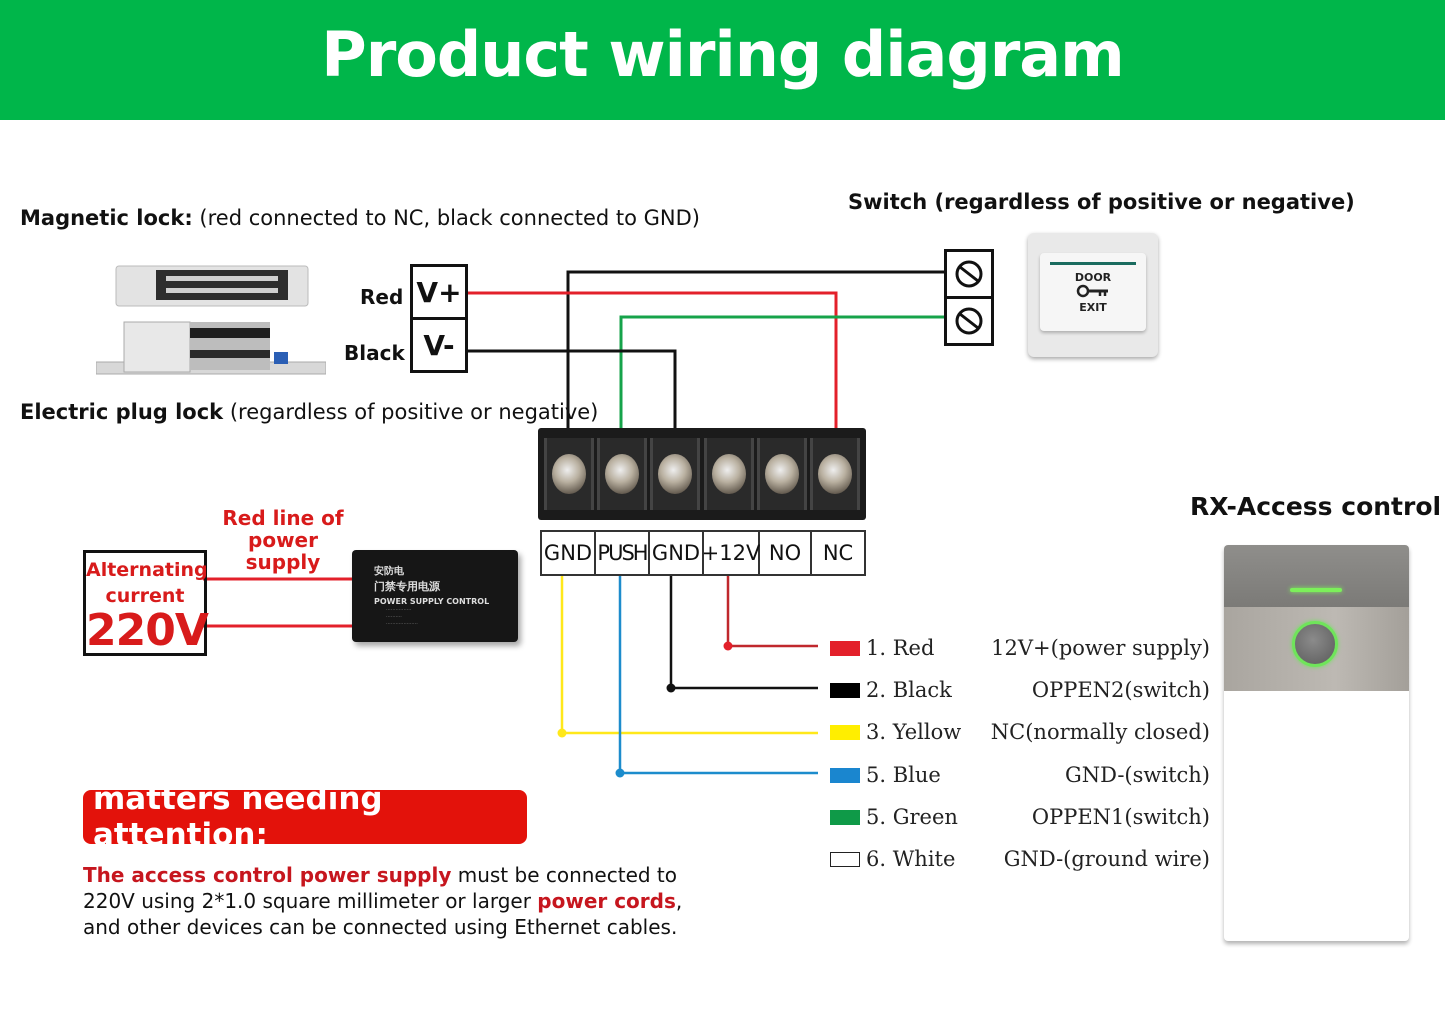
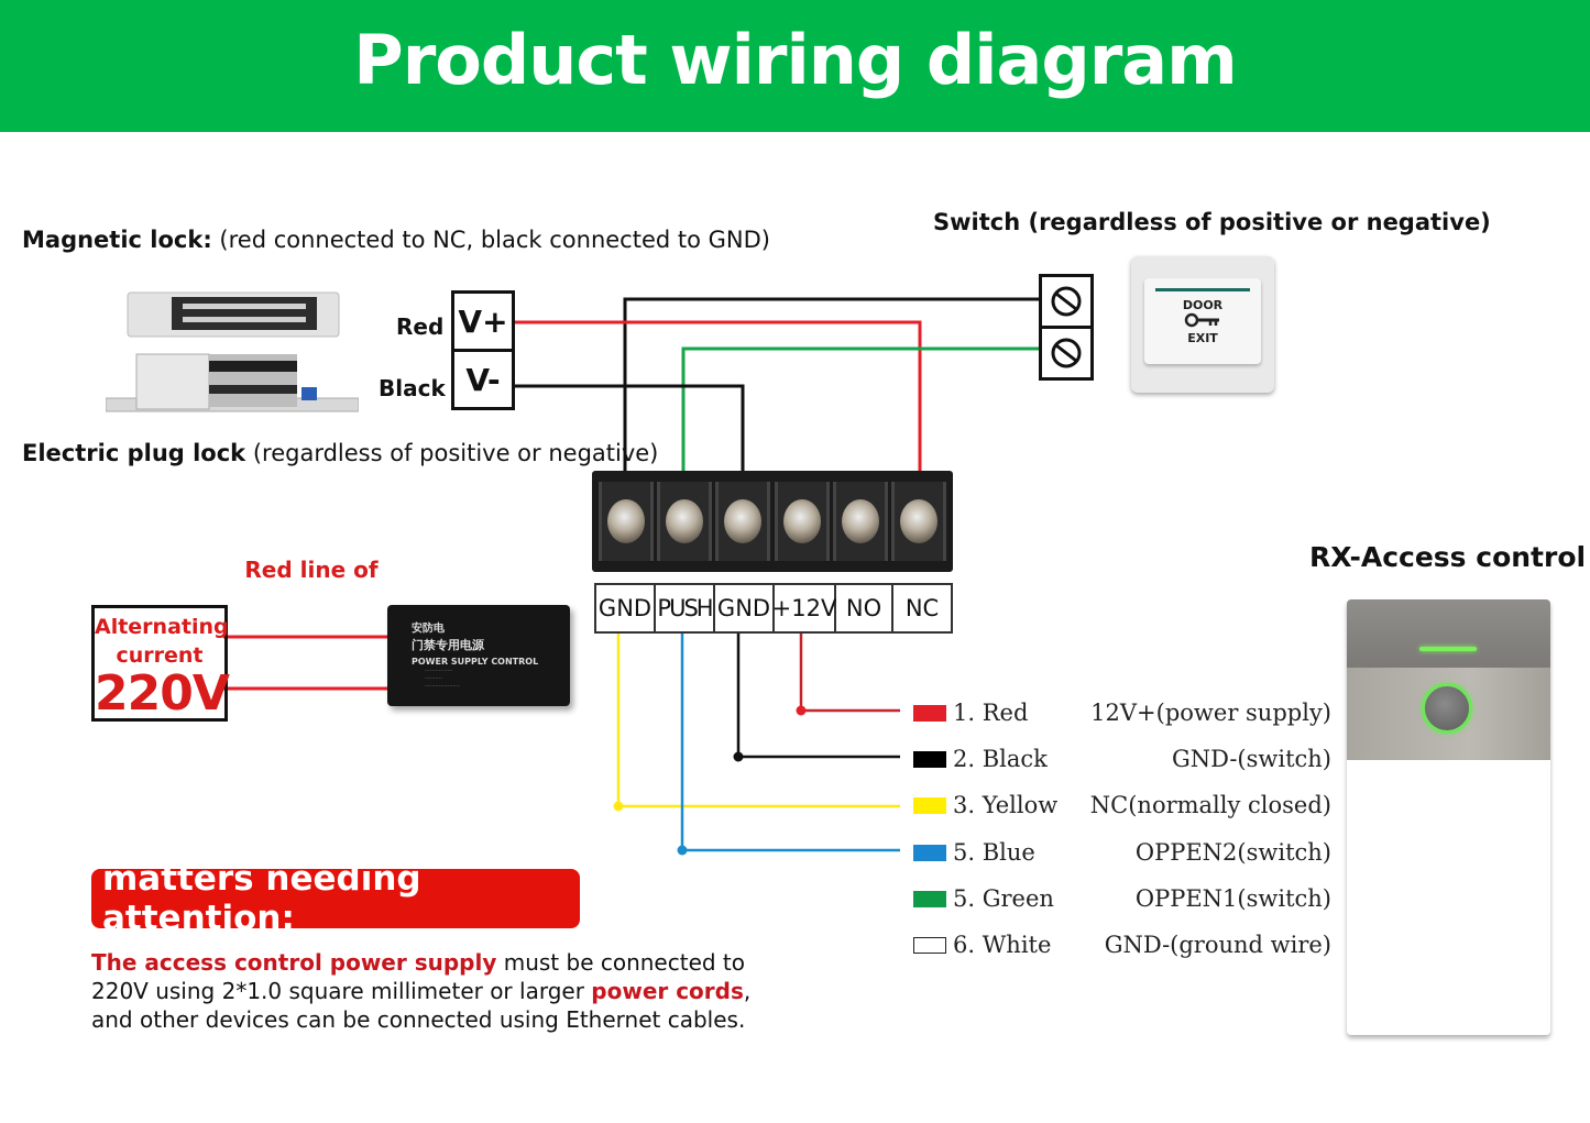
  Product wiring diagram
  Magnetic lock: (red connected to NC, black connected to GND)
  Electric plug lock (regardless of positive or negative)
  Switch (regardless of positive or negative)
  Red
  Black
  V+
  V-
  DOOR
  EXIT
  GND
  PUSH
  GND
  +12V
  NO
  NC
  Red line of
- power supply
  Alternating
  current
  220V
  安防电
  门禁专用电源
  POWER SUPPLY CONTROL
  1. Red
  12V+(power supply)
  2. Black
- OPPEN2(switch)
+ GND-(switch)
  3. Yellow
  NC(normally closed)
  5. Blue
- GND-(switch)
+ OPPEN2(switch)
  5. Green
  OPPEN1(switch)
  6. White
  GND-(ground wire)
  RX-Access control
  matters needing attention:
  The access control power supply must be connected to 220V using 2*1.0 square millimeter or larger power cords, and other devices can be connected using Ethernet cables.
